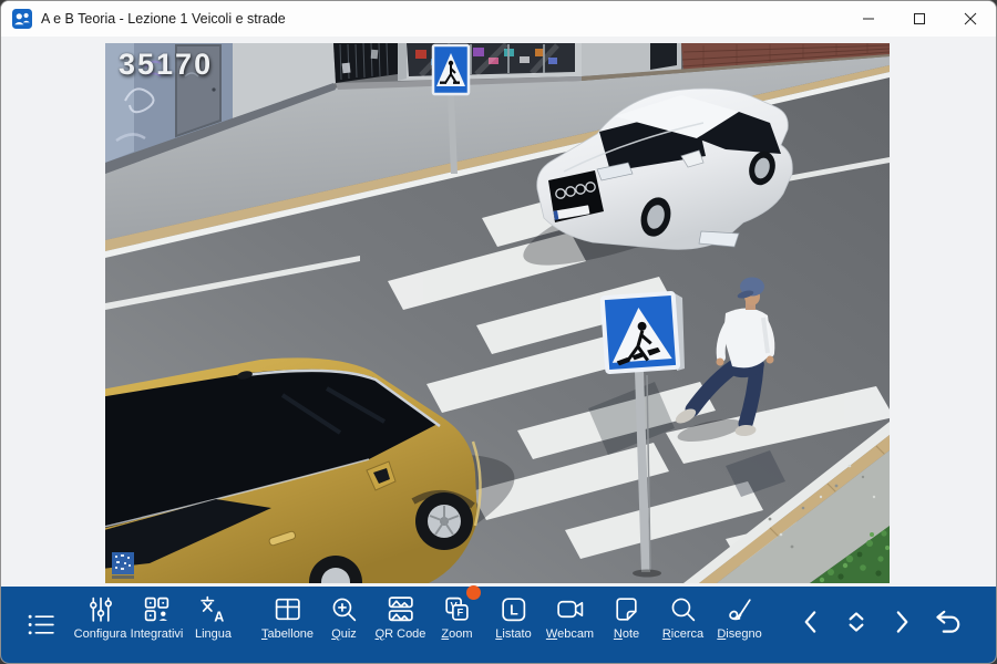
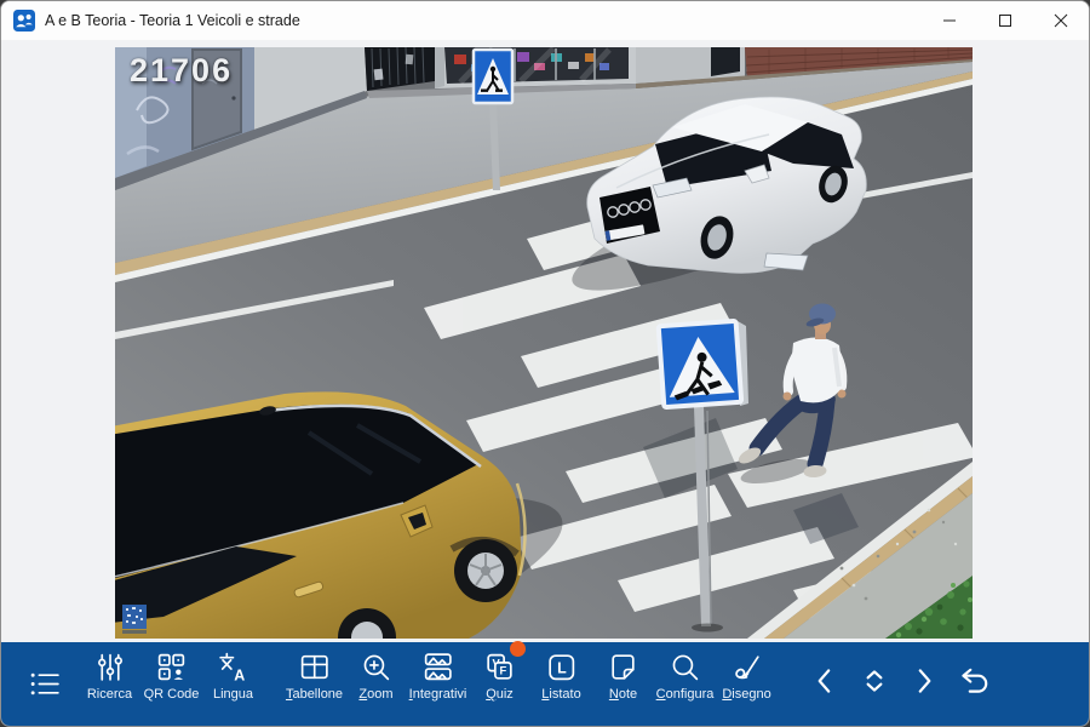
- A e B Teoria - Lezione 1 Veicoli e strade
+ A e B Teoria - Teoria 1 Veicoli e strade
- 35170
+ 21706
- Configura
+ Ricerca
- Integrativi
+ QR Code
  A
  Lingua
  Tabellone
- Quiz
+ Zoom
- QR Code
+ Integrativi
  F
- Zoom
+ Quiz
  L
  Listato
- Webcam
  Note
- Ricerca
+ Configura
  Disegno
